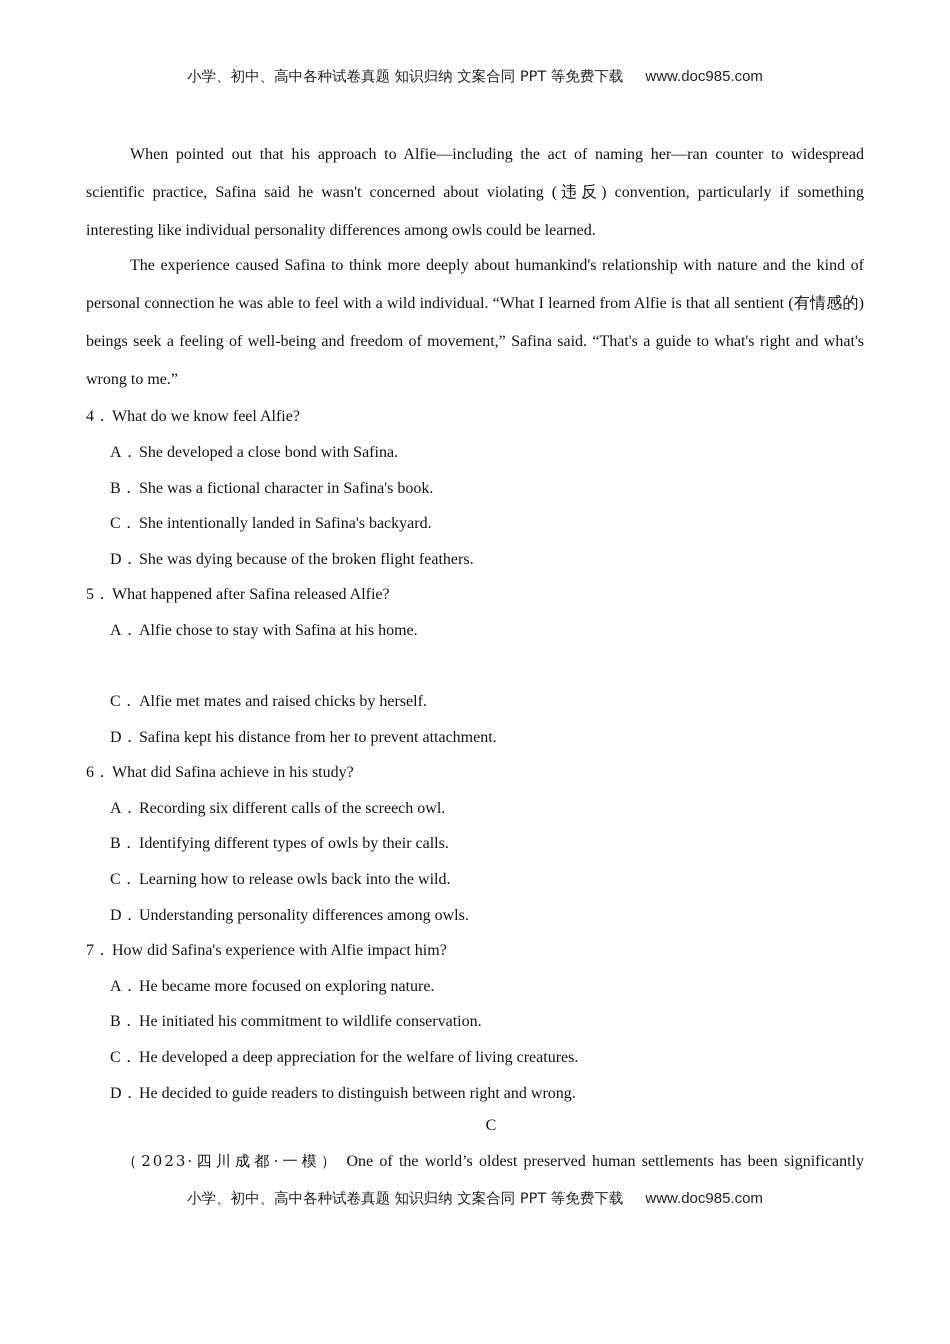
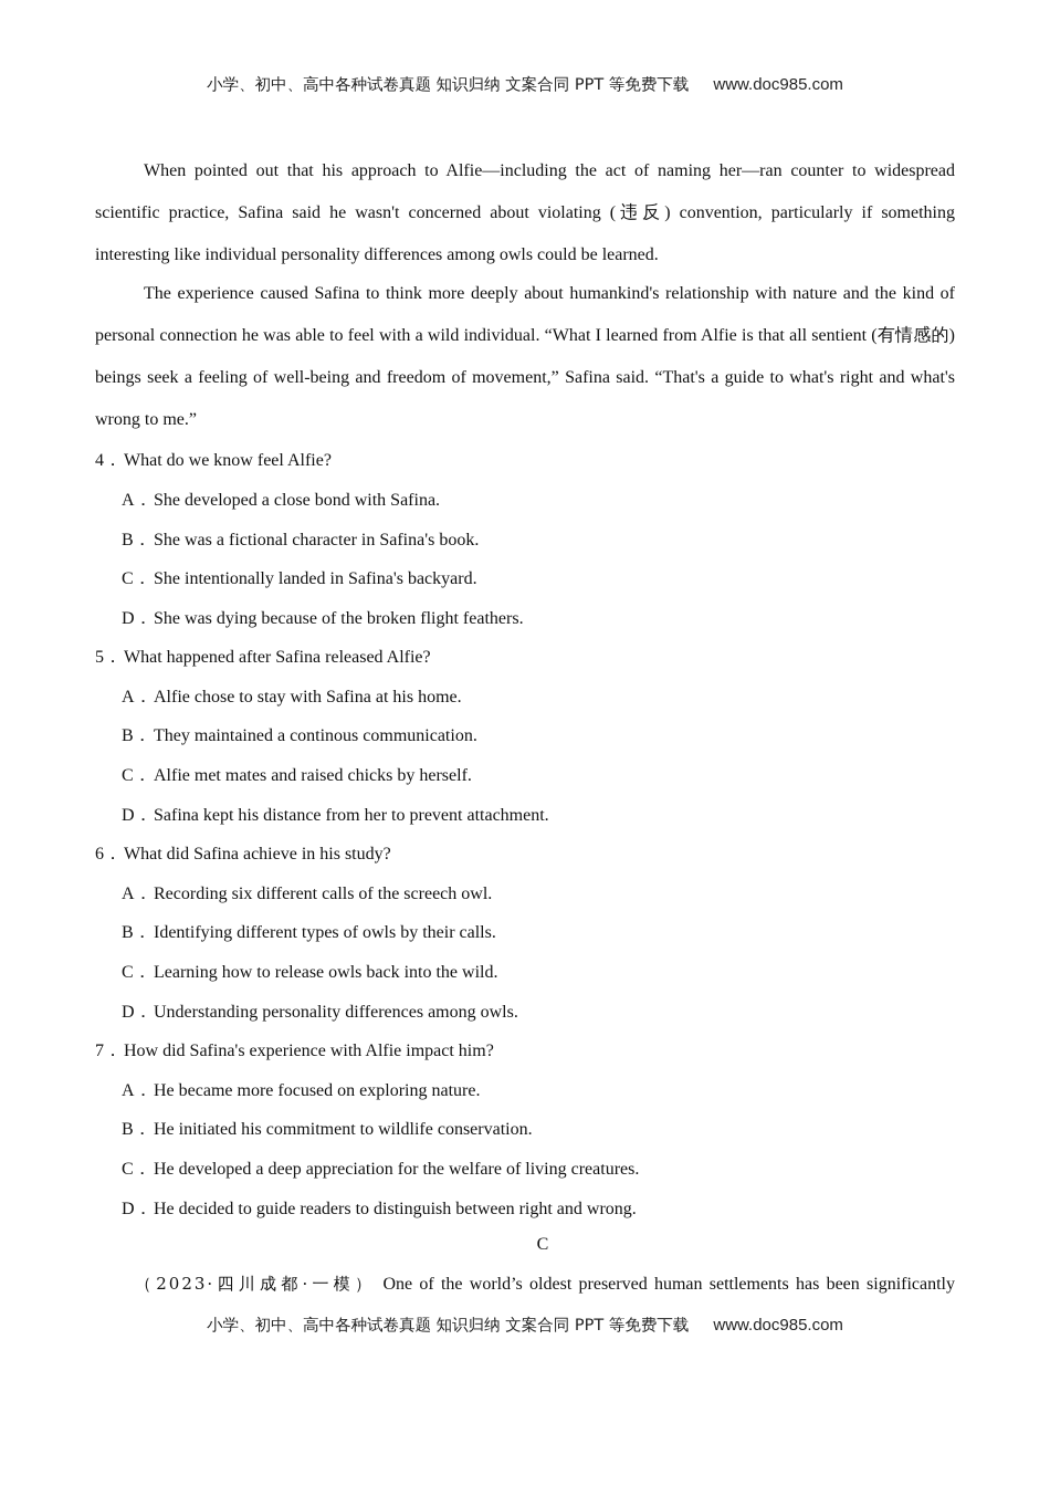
  小学、初中、高中各种试卷真题 知识归纳 文案合同 PPT 等免费下载 www.doc985.com
  When pointed out that his approach to Alfie—including the act of naming her—ran counter to widespread scientific practice, Safina said he wasn't concerned about violating (违反) convention, particularly if something interesting like individual personality differences among owls could be learned.
  The experience caused Safina to think more deeply about humankind's relationship with nature and the kind of personal connection he was able to feel with a wild individual. “What I learned from Alfie is that all sentient (有情感的) beings seek a feeling of well-being and freedom of movement,” Safina said. “That's a guide to what's right and what's wrong to me.”
  4．What do we know feel Alfie?
  A．She developed a close bond with Safina.
  B． She was a fictional character in Safina's book.
  C． She intentionally landed in Safina's backyard.
  D．She was dying because of the broken flight feathers.
  5．What happened after Safina released Alfie?
  A．Alfie chose to stay with Safina at his home.
+ B． They maintained a continous communication.
  C． Alfie met mates and raised chicks by herself.
  D．Safina kept his distance from her to prevent attachment.
  6．What did Safina achieve in his study?
  A．Recording six different calls of the screech owl.
  B． Identifying different types of owls by their calls.
  C． Learning how to release owls back into the wild.
  D．Understanding personality differences among owls.
  7．How did Safina's experience with Alfie impact him?
  A．He became more focused on exploring nature.
  B． He initiated his commitment to wildlife conservation.
  C． He developed a deep appreciation for the welfare of living creatures.
  D．He decided to guide readers to distinguish between right and wrong.
  C
  （2023·四川成都·一模） One of the world’s oldest preserved human settlements has been significantly
  小学、初中、高中各种试卷真题 知识归纳 文案合同 PPT 等免费下载 www.doc985.com
